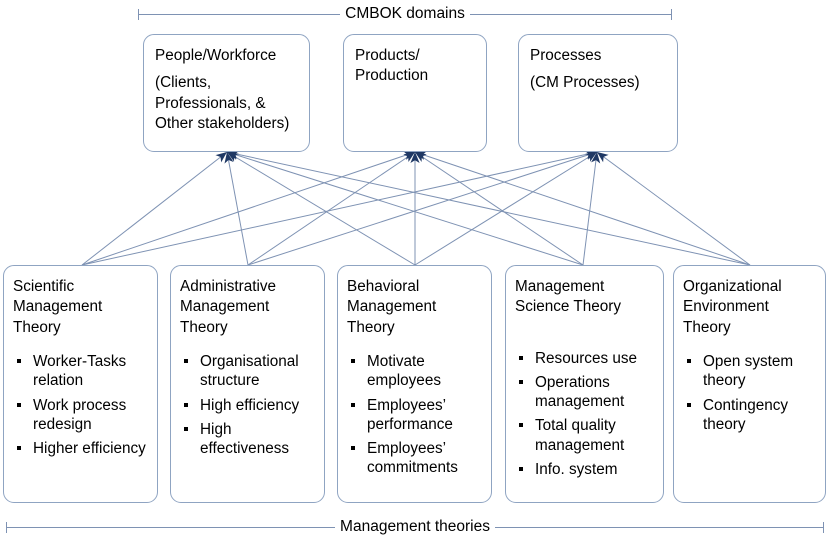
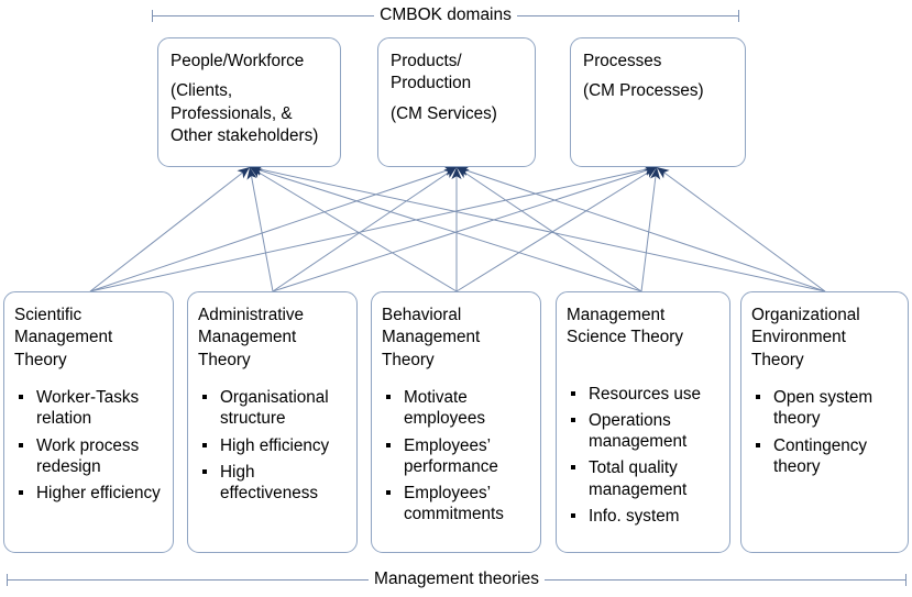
  CMBOK domains
  People/Workforce
  (Clients,
  Professionals, &
  Other stakeholders)
  Products/
  Production
+ (CM Services)
  Processes
  (CM Processes)
  Scientific
  Management
  Theory
  Worker-Tasks relation
  Work process redesign
  Higher efficiency
  Administrative
  Management
  Theory
  Organisational structure
  High efficiency
  High effectiveness
  Behavioral
  Management
  Theory
  Motivate employees
  Employees’ performance
  Employees’ commitments
  Management
  Science Theory
  Resources use
  Operations management
  Total quality management
  Info. system
  Organizational
  Environment
  Theory
  Open system theory
  Contingency theory
  Management theories
